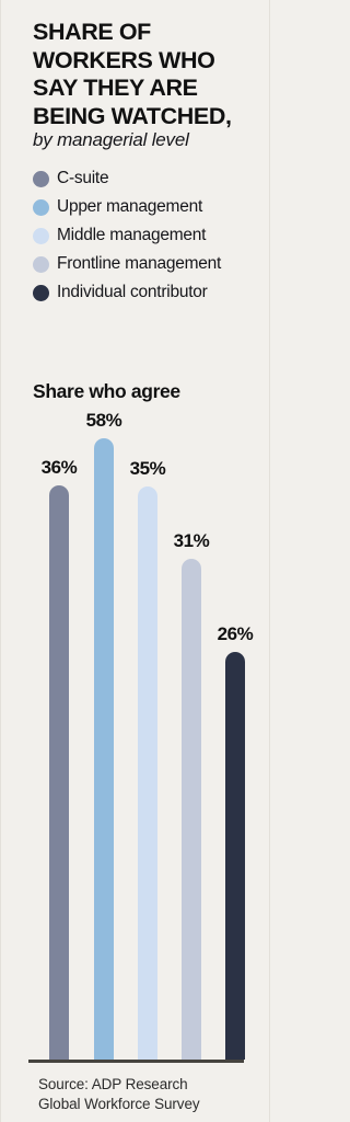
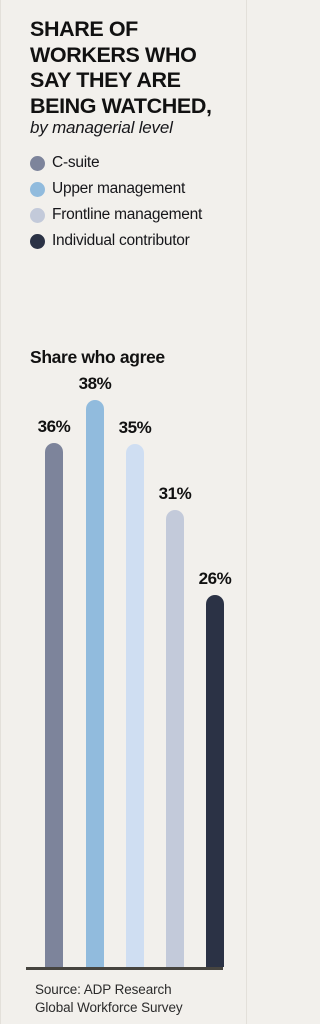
  SHARE OF
  WORKERS WHO
  SAY THEY ARE
  BEING WATCHED,
  by managerial level
  C-suite
  Upper management
- Middle management
  Frontline management
  Individual contributor
  Share who agree
  36%
- 58%
+ 38%
  35%
  31%
  26%
  Source: ADP Research
  Global Workforce Survey
